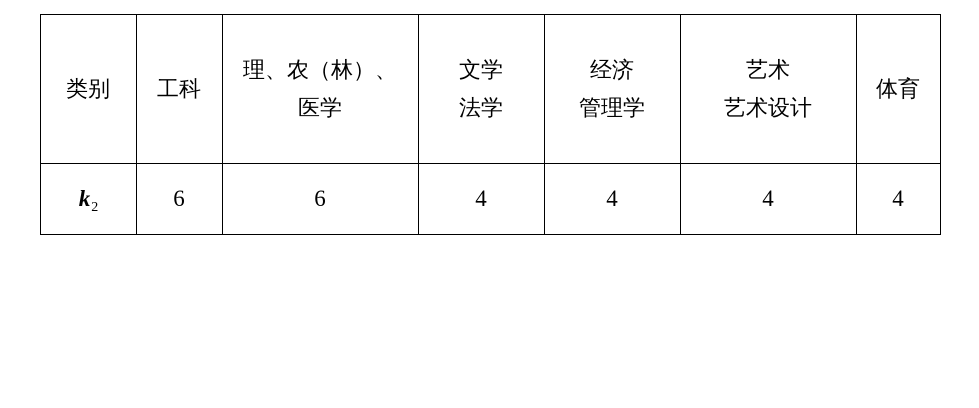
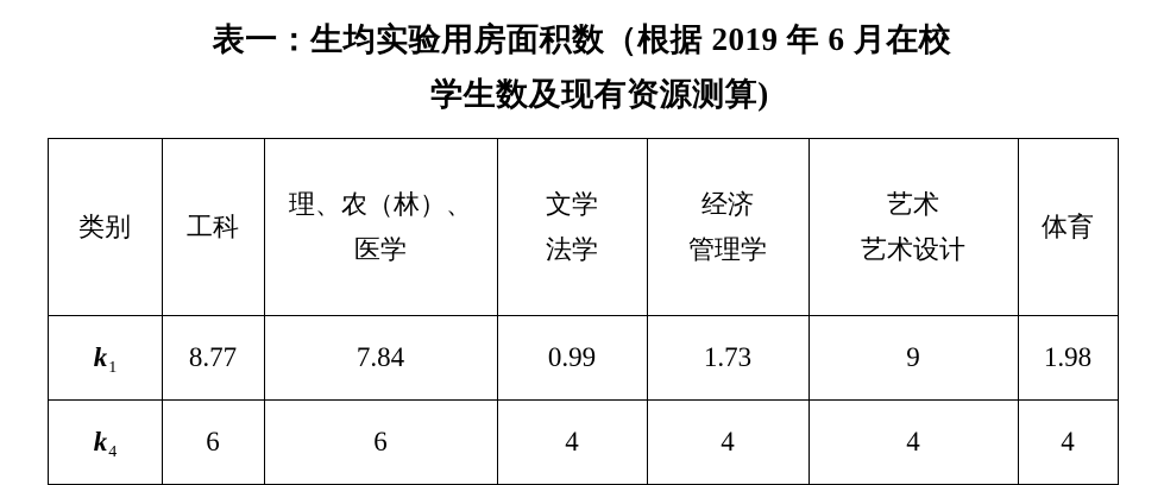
+ 表一：生均实验用房面积数（根据 2019 年 6 月在校
+ 学生数及现有资源测算)
  类别	工科	理、农（林）、 医学	文学 法学	经济 管理学	艺术 艺术设计	体育
+ k1	8.77	7.84	0.99	1.73	9	1.98
- k2	6	6	4	4	4	4
+ k4	6	6	4	4	4	4
